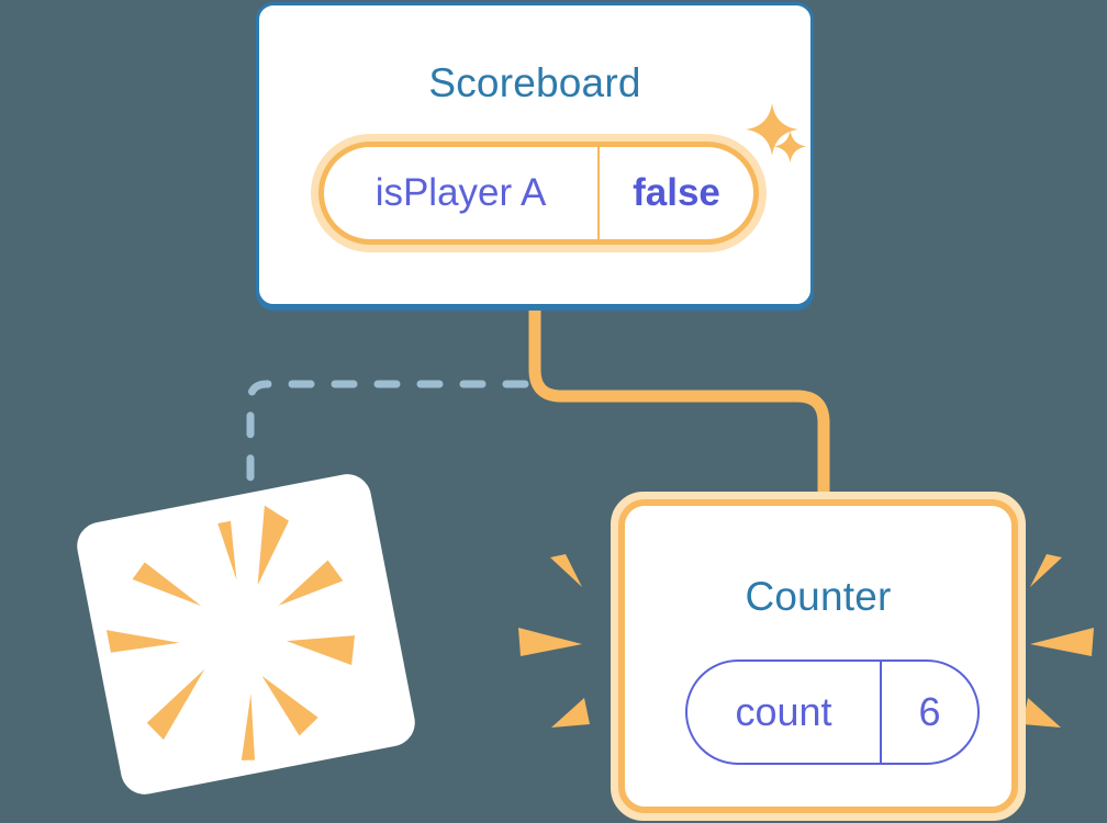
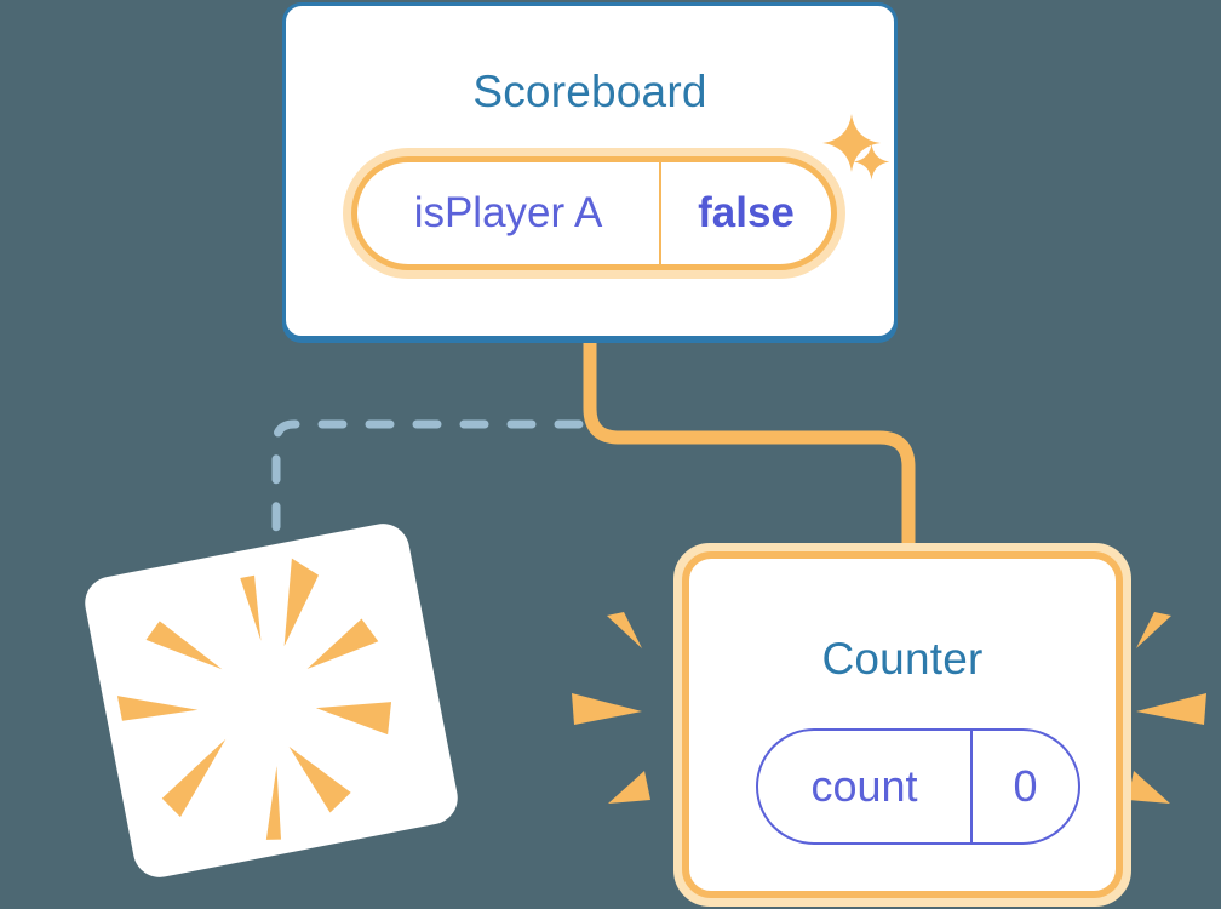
  Counter
  count
- 6
+ 0
  Scoreboard
  isPlayer A
  false
